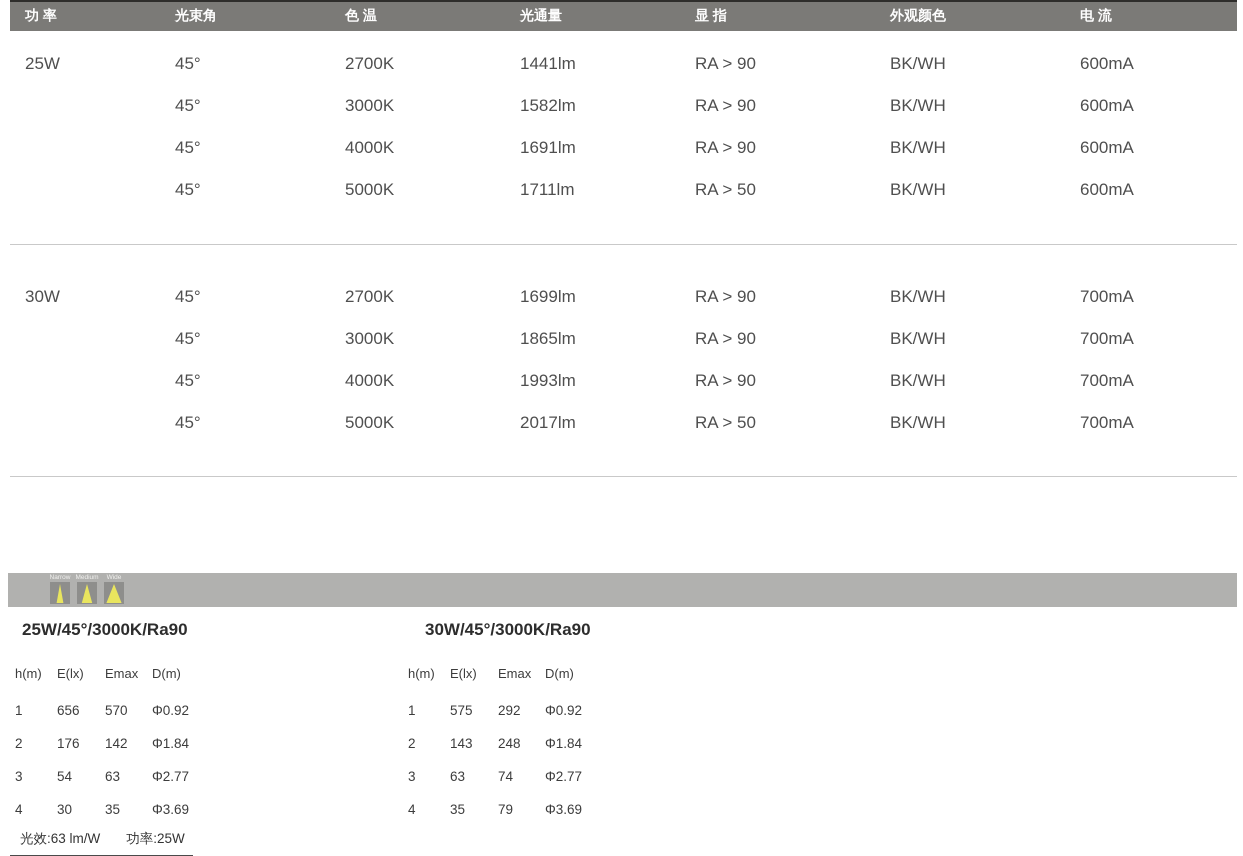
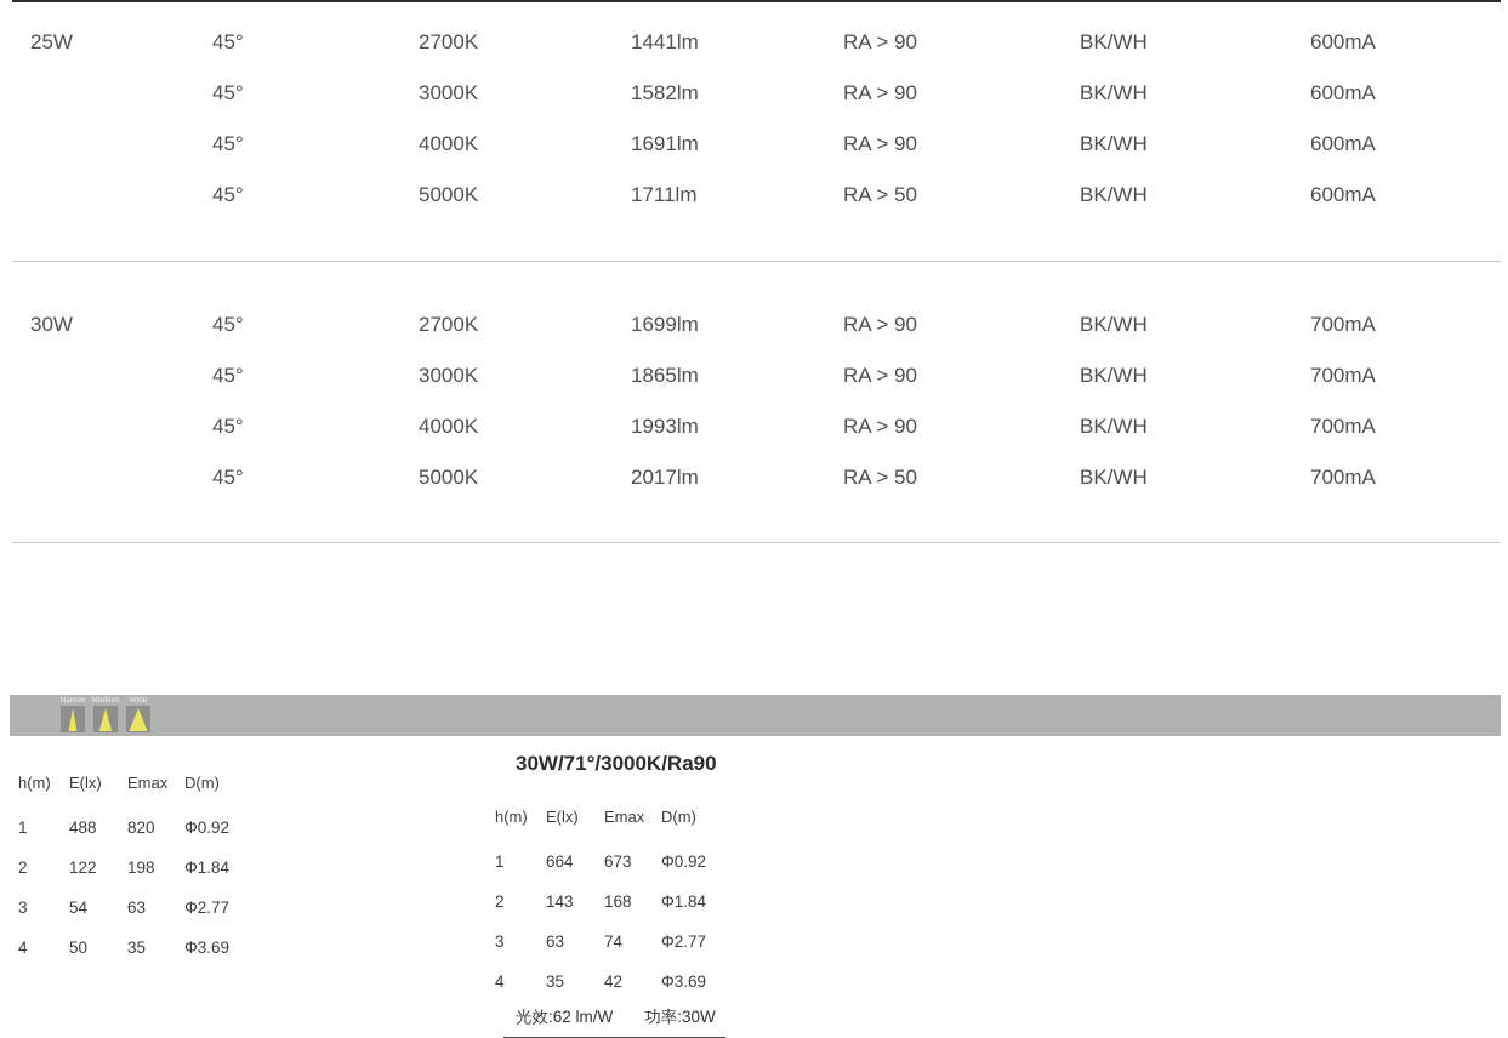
- 功 率
- 光束角
- 色 温
- 光通量
- 显 指
- 外观颜色
- 电 流
  25W
  45°
  2700K
  1441lm
  RA > 90
  BK/WH
  600mA
  45°
  3000K
  1582lm
  RA > 90
  BK/WH
  600mA
  45°
  4000K
  1691lm
  RA > 90
  BK/WH
  600mA
  45°
  5000K
  1711lm
  RA > 50
  BK/WH
  600mA
  30W
  45°
  2700K
  1699lm
  RA > 90
  BK/WH
  700mA
  45°
  3000K
  1865lm
  RA > 90
  BK/WH
  700mA
  45°
  4000K
  1993lm
  RA > 90
  BK/WH
  700mA
  45°
  5000K
  2017lm
  RA > 50
  BK/WH
  700mA
- 25W/45°/3000K/Ra90
  h(m)
  E(lx)
  Emax
  D(m)
  1
- 656
+ 488
- 570
+ 820
  Φ0.92
  2
- 176
+ 122
- 142
+ 198
  Φ1.84
  3
  54
  63
  Φ2.77
  4
- 30
+ 50
  35
  Φ3.69
- 光效:63 lm/W
- 功率:25W
- 30W/45°/3000K/Ra90
+ 30W/71°/3000K/Ra90
  h(m)
  E(lx)
  Emax
  D(m)
  1
- 575
+ 664
- 292
+ 673
  Φ0.92
  2
  143
- 248
+ 168
  Φ1.84
  3
  63
  74
  Φ2.77
  4
  35
- 79
+ 42
  Φ3.69
+ 光效:62 lm/W
+ 功率:30W
